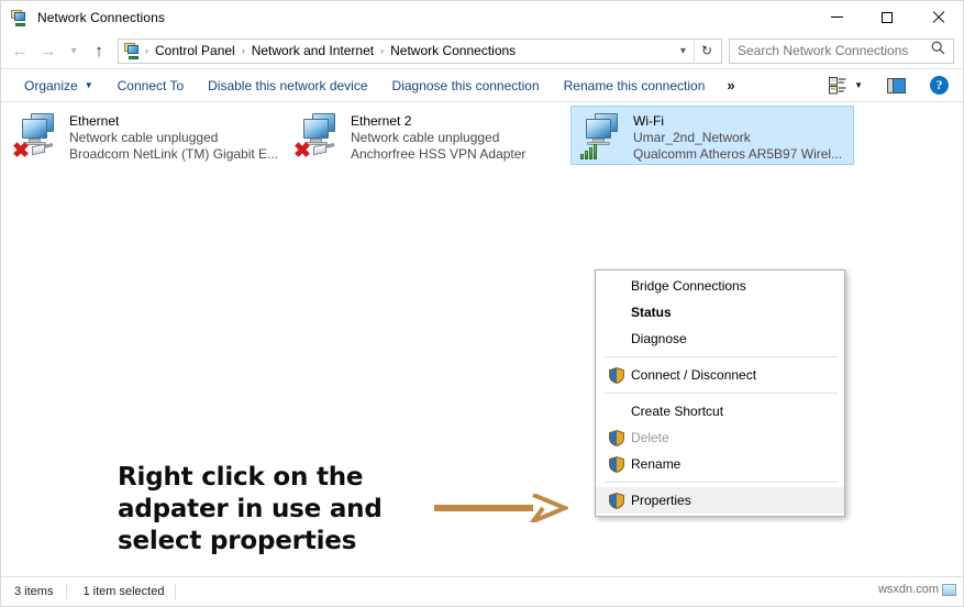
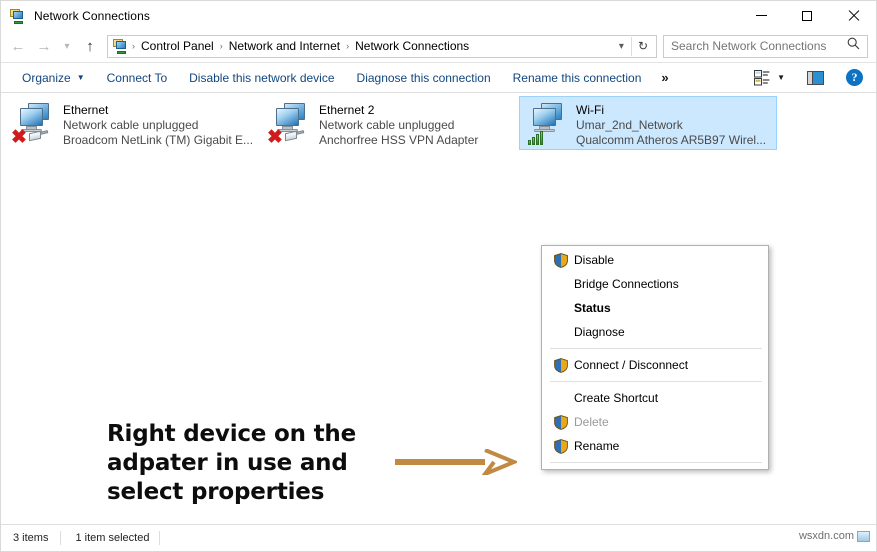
  Network Connections
  ←
  →
  ▾
  ↑
  ›
  Control Panel
  ›
  Network and Internet
  ›
  Network Connections
  ▾
  ↻
  Search Network Connections
  Organize
  ▼
  Connect To
  Disable this network device
  Diagnose this connection
  Rename this connection
  »
  ▼
  ?
  ✖
  Ethernet
  Network cable unplugged
  Broadcom NetLink (TM) Gigabit E...
  ✖
  Ethernet 2
  Network cable unplugged
  Anchorfree HSS VPN Adapter
  Wi-Fi
  Umar_2nd_Network
  Qualcomm Atheros AR5B97 Wirel...
- Right click on the adpater in use and select properties
+ Right device on the adpater in use and select properties
+ Disable
  Bridge Connections
  Status
  Diagnose
  Connect / Disconnect
  Create Shortcut
  Delete
  Rename
- Properties
  3 items
  1 item selected
  wsxdn.com
